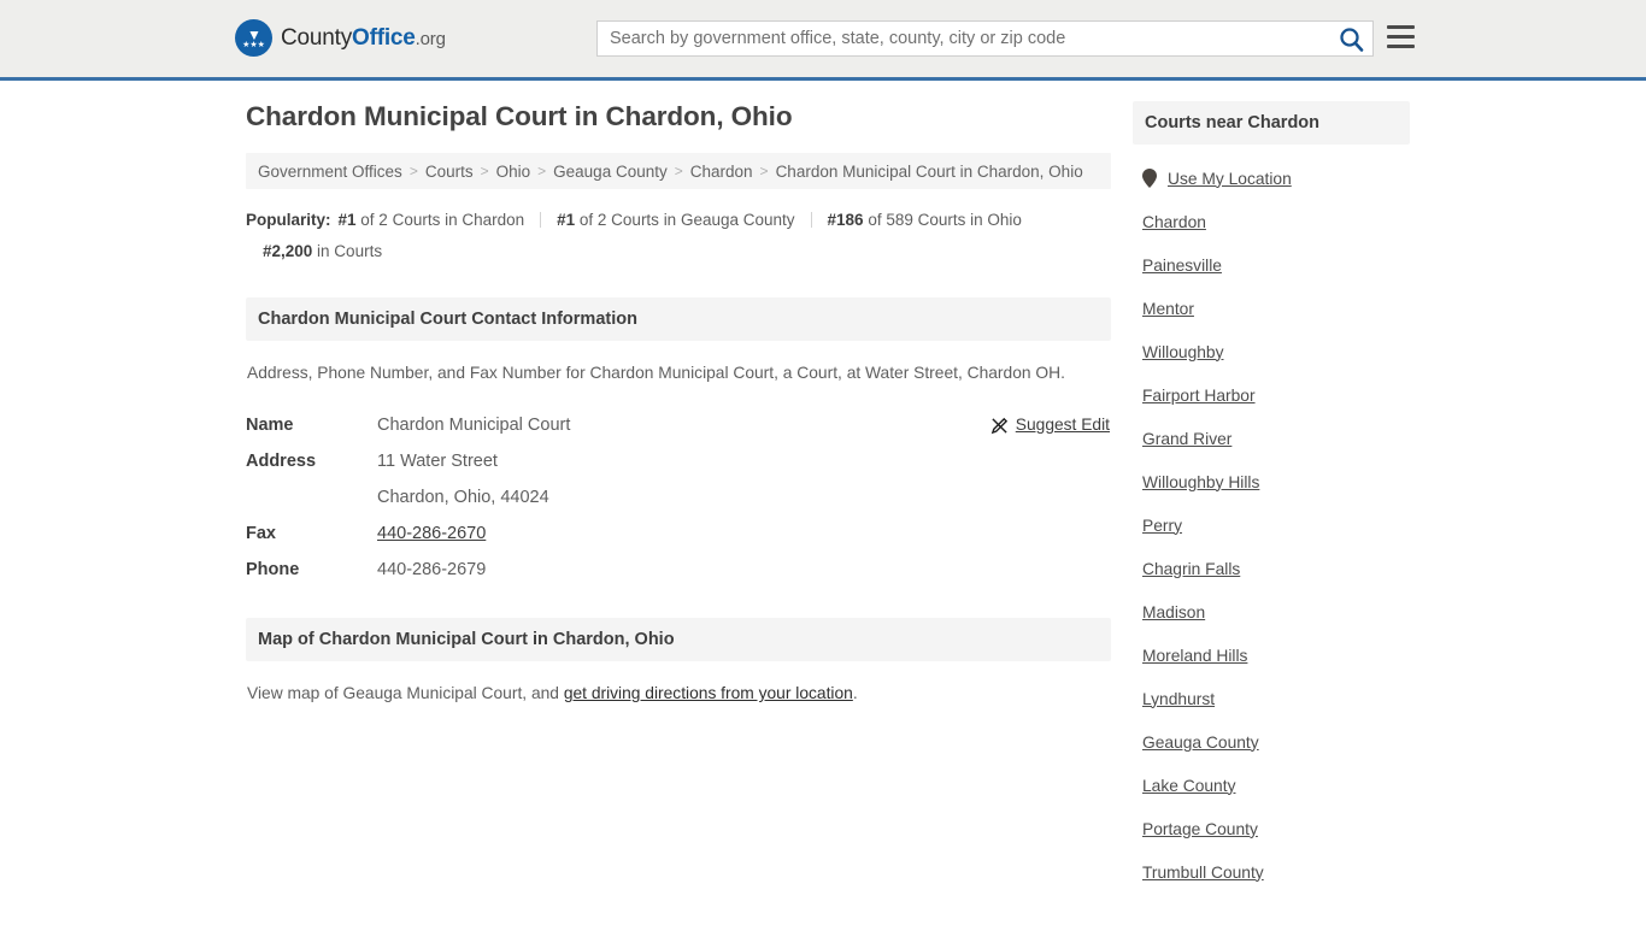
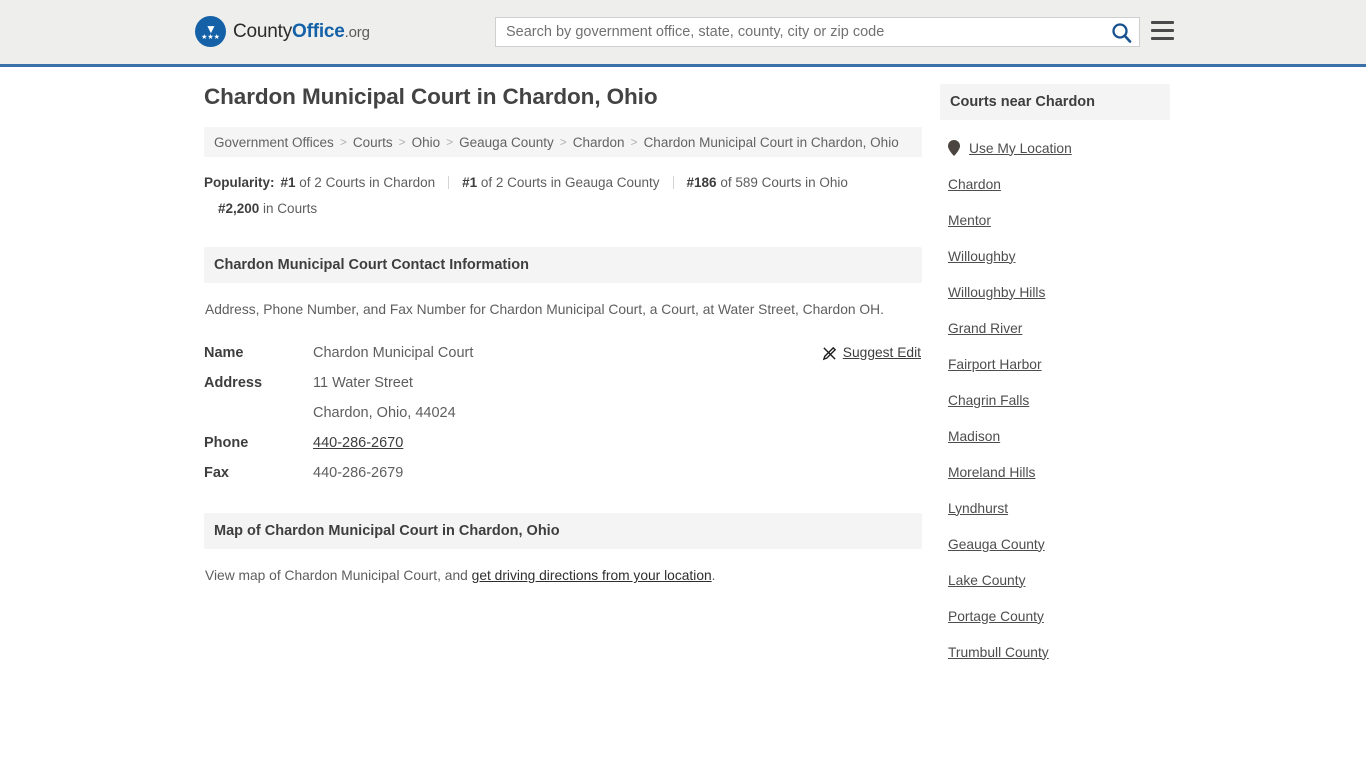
  ▼
  CountyOffice.org
  Search by government office, state, county, city or zip code
  Chardon Municipal Court in Chardon, Ohio
  Government Offices
  >
  Courts
  >
  Ohio
  >
  Geauga County
  >
  Chardon
  >
  Chardon Municipal Court in Chardon, Ohio
  Popularity: #1 of 2 Courts in Chardon #1 of 2 Courts in Geauga County #186 of 589 Courts in Ohio
  #2,200 in Courts
  Chardon Municipal Court Contact Information
  Address, Phone Number, and Fax Number for Chardon Municipal Court, a Court, at Water Street, Chardon OH.
  Name
  Chardon Municipal Court
  Address
  11 Water Street
  Chardon, Ohio, 44024
- Fax
+ Phone
  440-286-2670
- Phone
+ Fax
  440-286-2679
  Suggest Edit
  Map of Chardon Municipal Court in Chardon, Ohio
- View map of Geauga Municipal Court, and get driving directions from your location.
+ View map of Chardon Municipal Court, and get driving directions from your location.
  Courts near Chardon
  Use My Location
  Chardon
- Painesville
  Mentor
  Willoughby
- Fairport Harbor
+ Willoughby Hills
  Grand River
- Willoughby Hills
+ Fairport Harbor
- Perry
  Chagrin Falls
  Madison
  Moreland Hills
  Lyndhurst
  Geauga County
  Lake County
  Portage County
  Trumbull County
